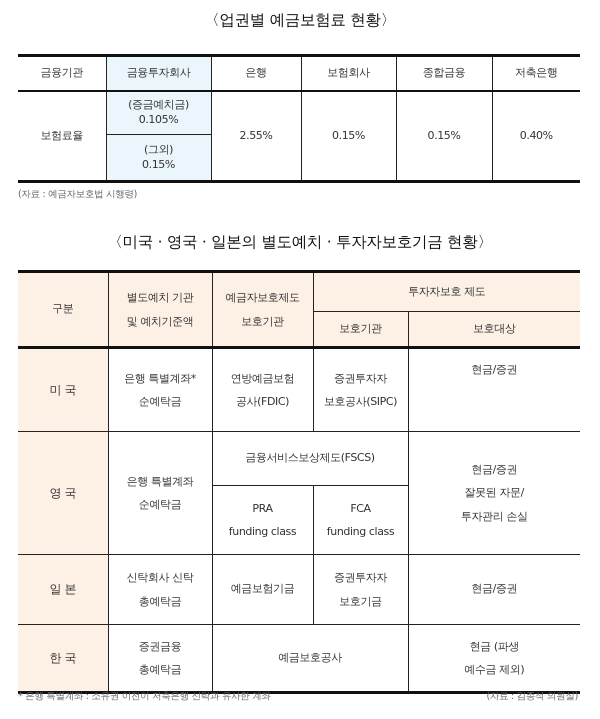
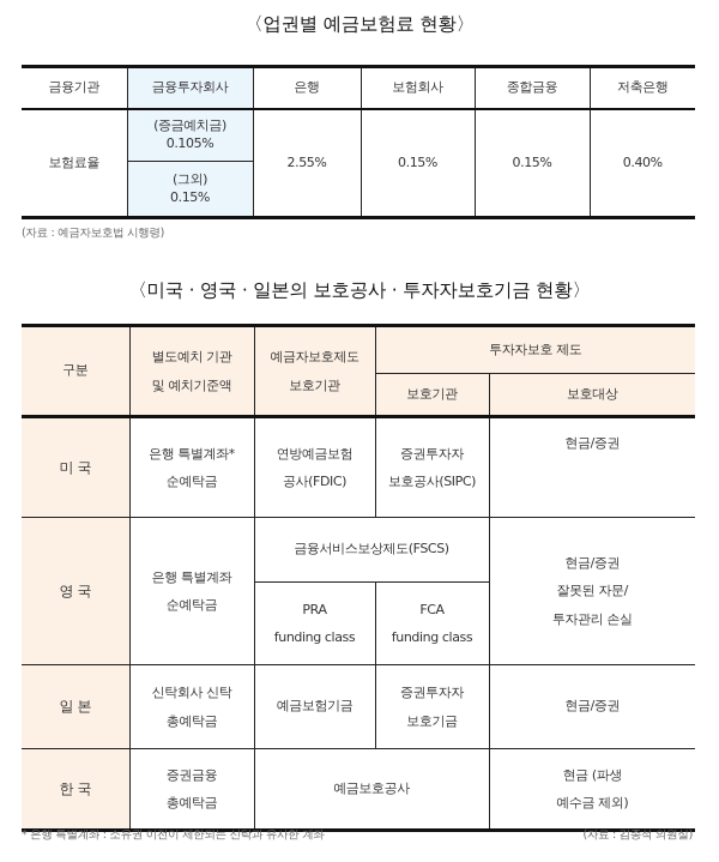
  〈업권별 예금보험료 현황〉
  금융기관	금융투자회사	은행	보험회사	종합금융	저축은행
  보험료율	(증금예치금) 0.105%	2.55%	0.15%	0.15%	0.40%
  (그외) 0.15%
  (자료 : 예금자보호법 시행령)
- 〈미국 · 영국 · 일본의 별도예치 · 투자자보호기금 현황〉
+ 〈미국 · 영국 · 일본의 보호공사 · 투자자보호기금 현황〉
  구분	별도예치 기관 및 예치기준액	예금자보호제도 보호기관	투자자보호 제도
  보호기관	보호대상
  미 국	은행 특별계좌* 순예탁금	연방예금보험 공사(FDIC)	증권투자자 보호공사(SIPC)	현금/증권
  영 국	은행 특별계좌 순예탁금	금융서비스보상제도(FSCS)	현금/증권 잘못된 자문/ 투자관리 손실
  PRA funding class	FCA funding class
  일 본	신탁회사 신탁 총예탁금	예금보험기금	증권투자자 보호기금	현금/증권
  한 국	증권금융 총예탁금	예금보호공사	현금 (파생 예수금 제외)
- * 은행 특별계좌 : 소유권 이전이 저축은행 신탁과 유사한 계좌
+ * 은행 특별계좌 : 소유권 이전이 제한되는 신탁과 유사한 계좌
  (자료 : 김종석 의원실)
